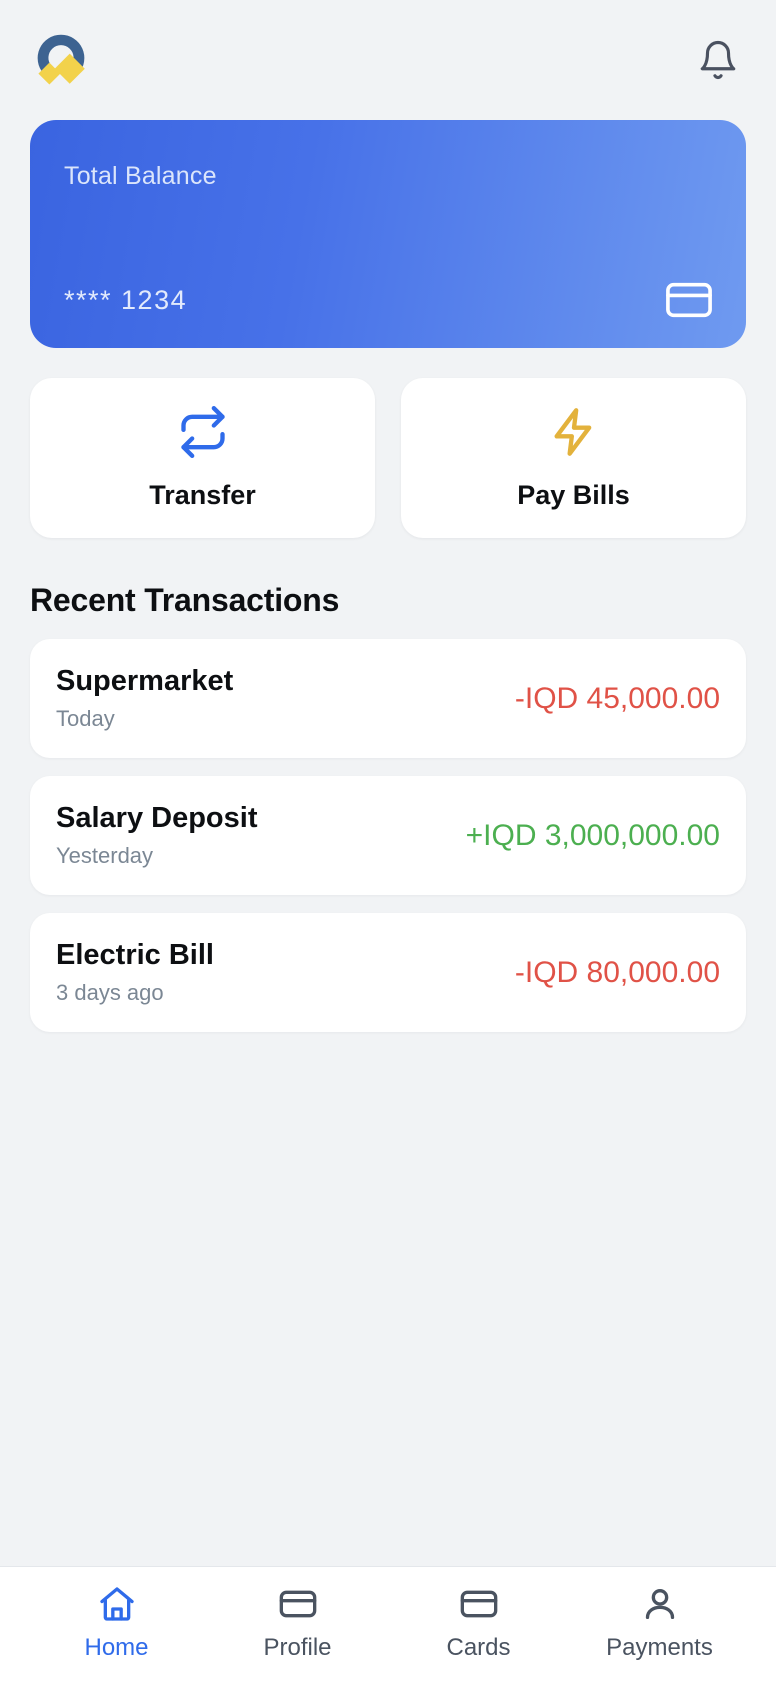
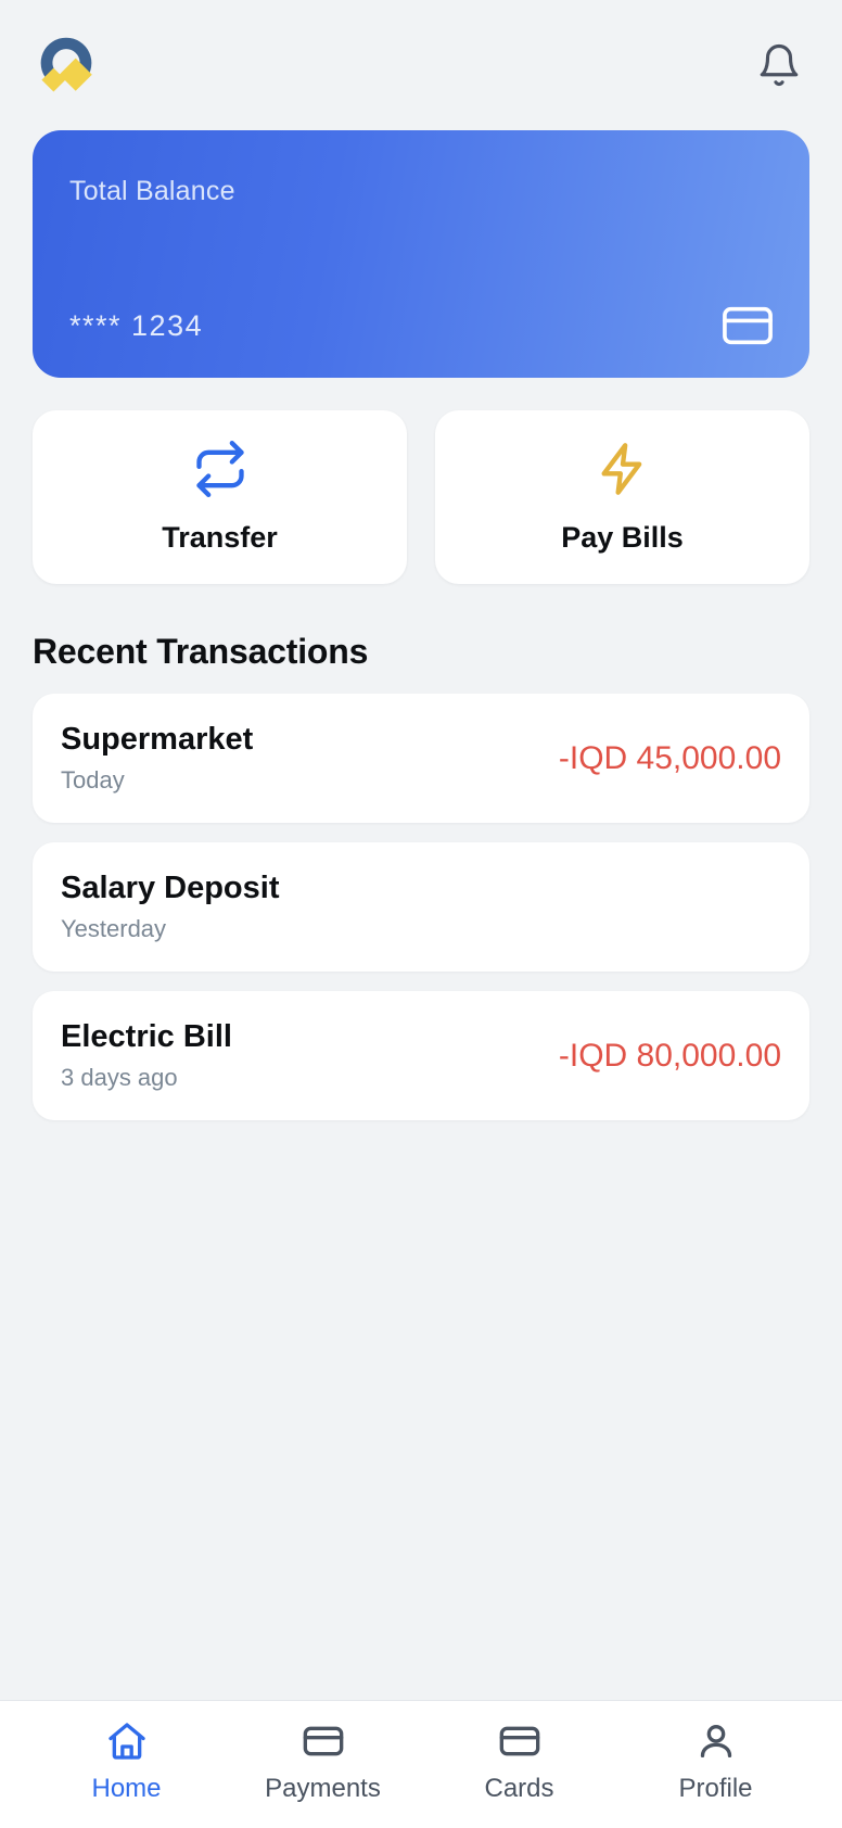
  Total Balance
  **** 1234
  Transfer
  Pay Bills
  Recent Transactions
  Supermarket
  Today
  -IQD 45,000.00
  Salary Deposit
  Yesterday
- +IQD 3,000,000.00
  Electric Bill
  3 days ago
  -IQD 80,000.00
  Home
- Profile
+ Payments
  Cards
- Payments
+ Profile
